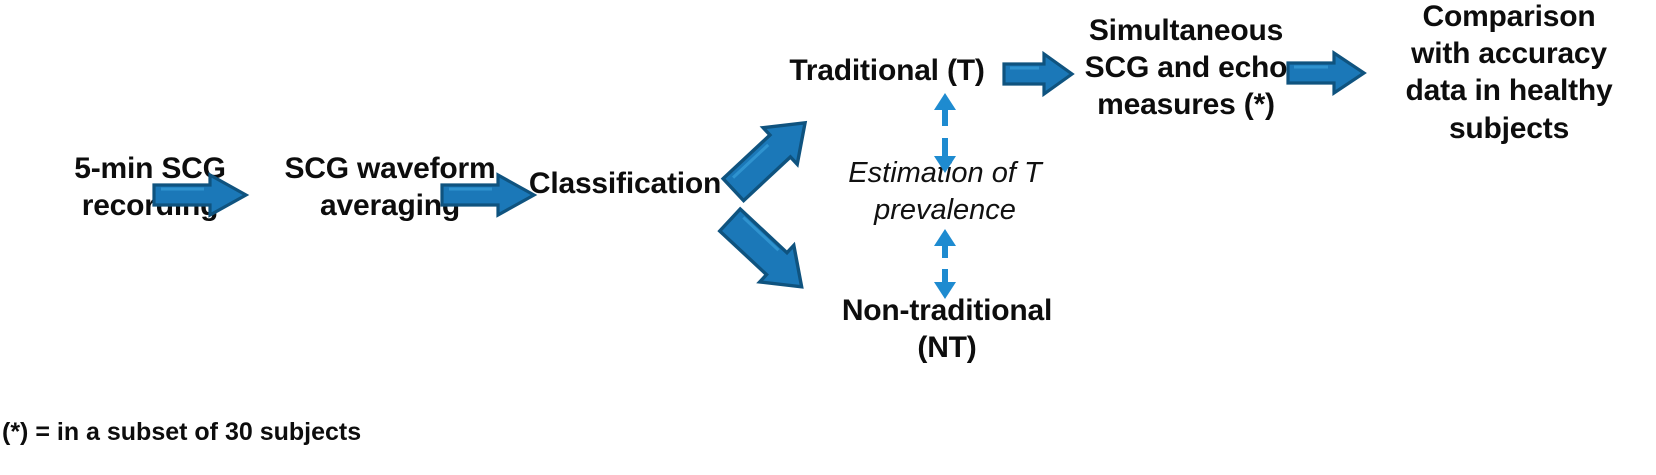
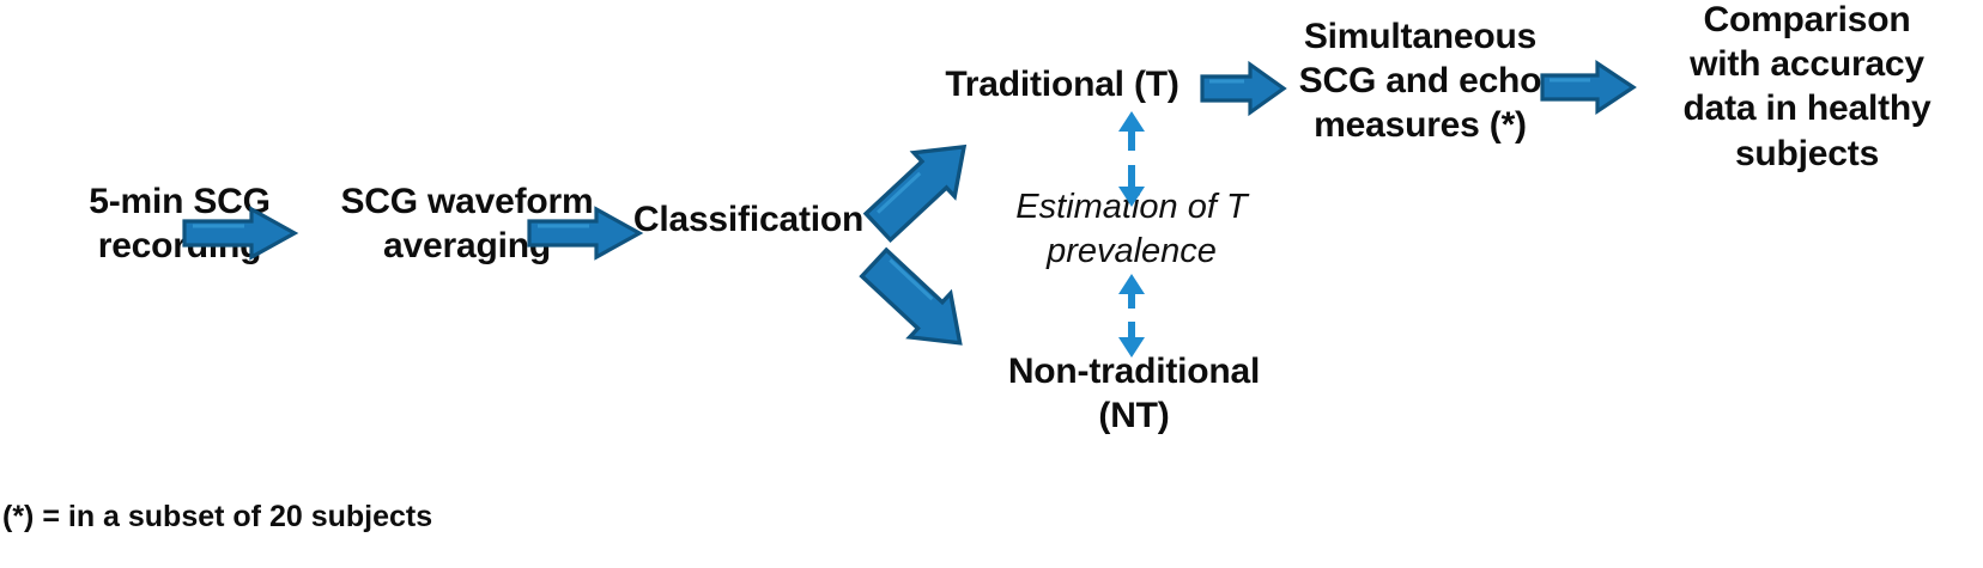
  5-min SCG
  SCG waveform
  averagin
  Classification
  Traditional (T)
  Non-traditional
  (NT)
  Simultaneous
  SCG and echo
  measures (*)
  Comparison
  with accuracy
  data in healthy
  subjects
  Estimation of T
  prevalence
- (*) = in a subset of 30 subjects
+ (*) = in a subset of 20 subjects
